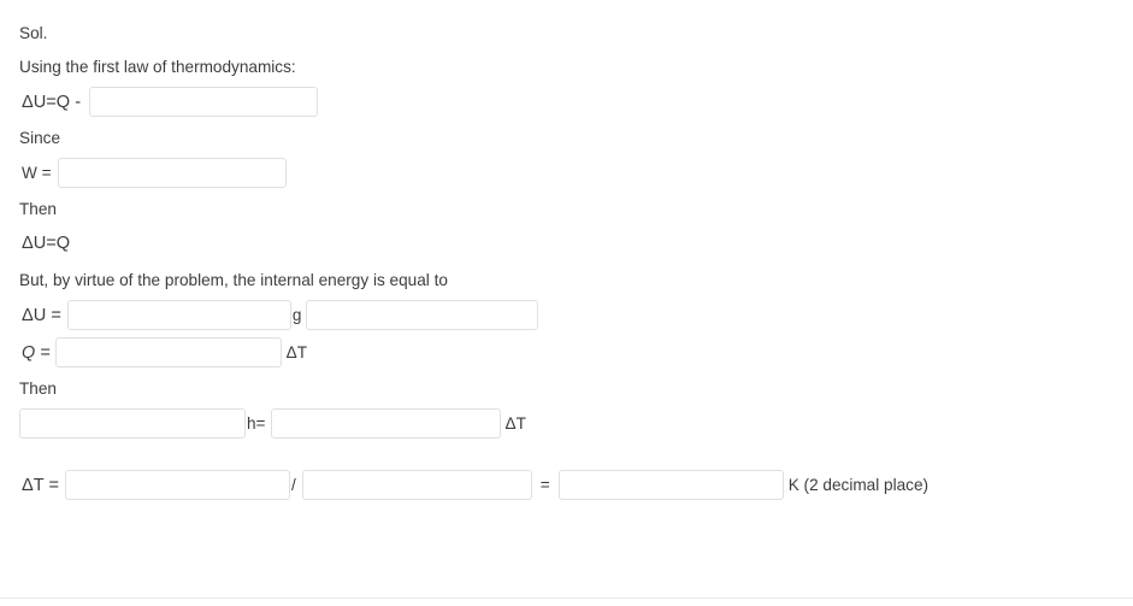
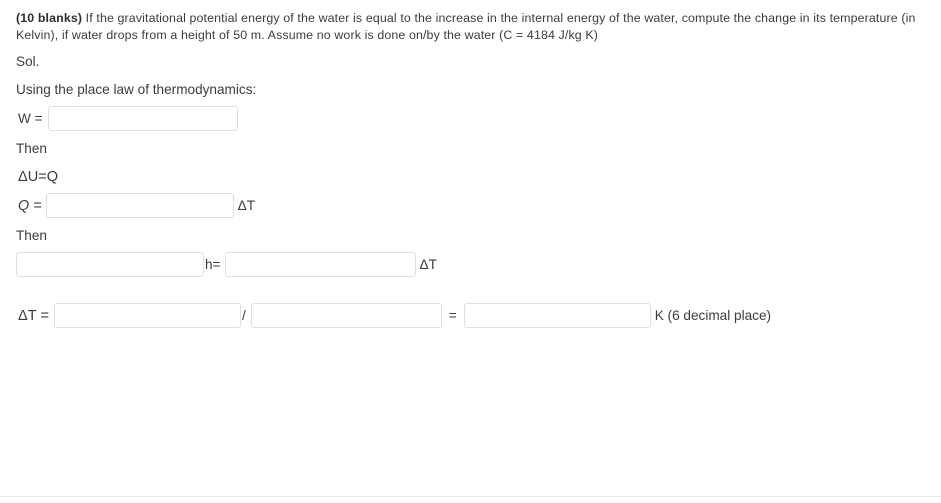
+ (10 blanks) If the gravitational potential energy of the water is equal to the increase in the internal energy of the water, compute the change in its temperature (in Kelvin), if water drops from a height of 50 m. Assume no work is done on/by the water (C = 4184 J/kg K)
  Sol.
- Using the first law of thermodynamics:
+ Using the place law of thermodynamics:
- ΔU=Q -
- Since
  W =
  Then
  ΔU=Q
- But, by virtue of the problem, the internal energy is equal to
- ΔU =
- g
  Q =
  ΔT
  Then
  h=
  ΔT
  ΔT =
  /
  =
- K (2 decimal place)
+ K (6 decimal place)
